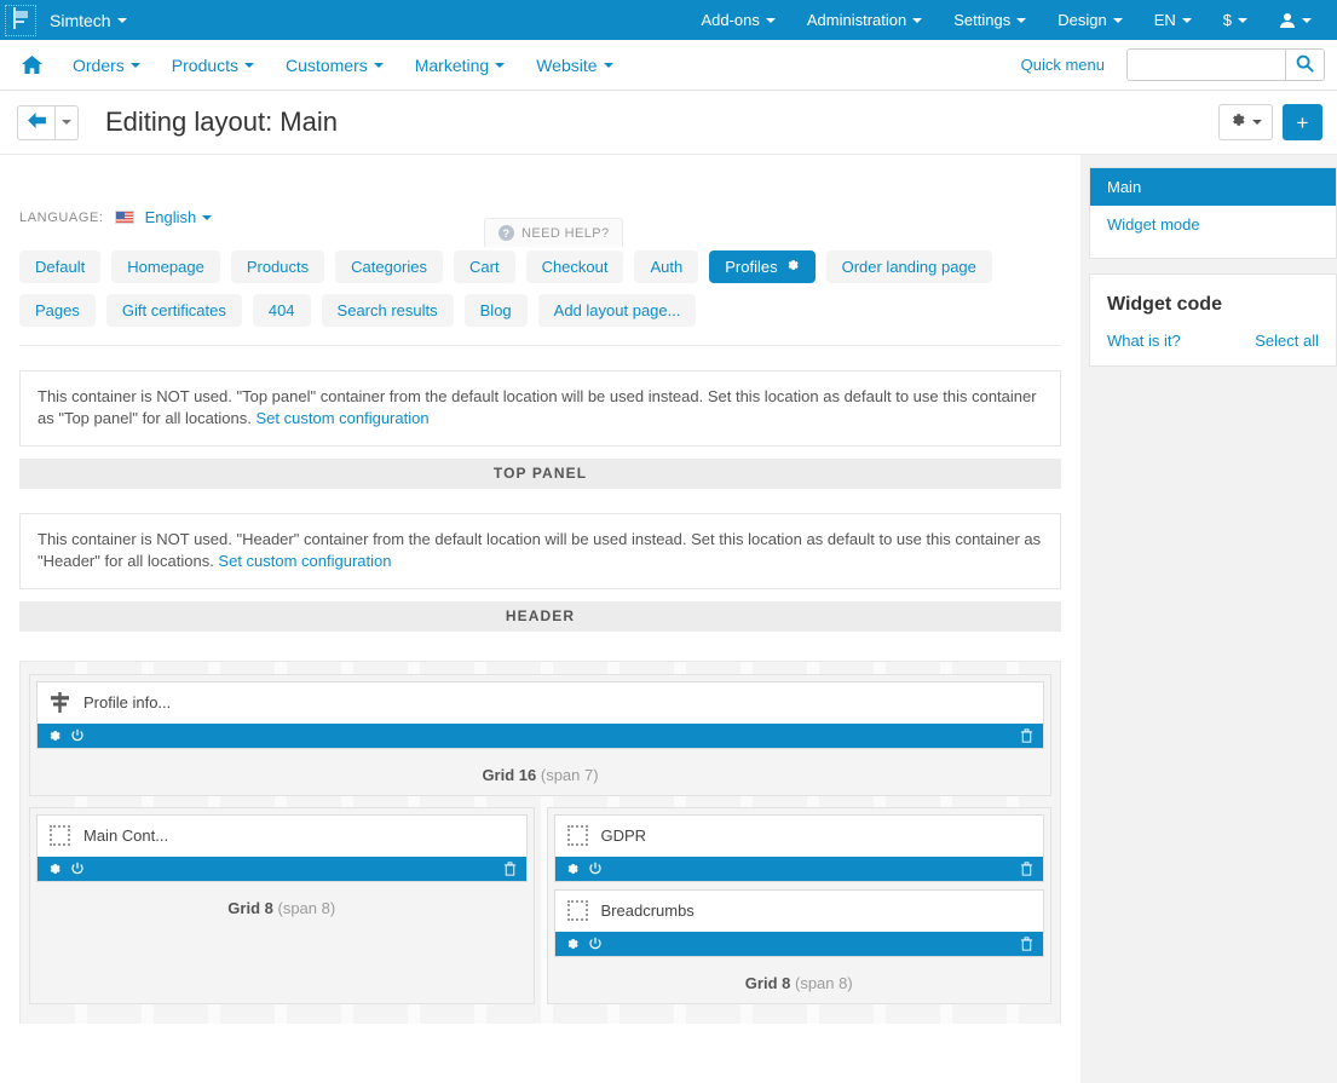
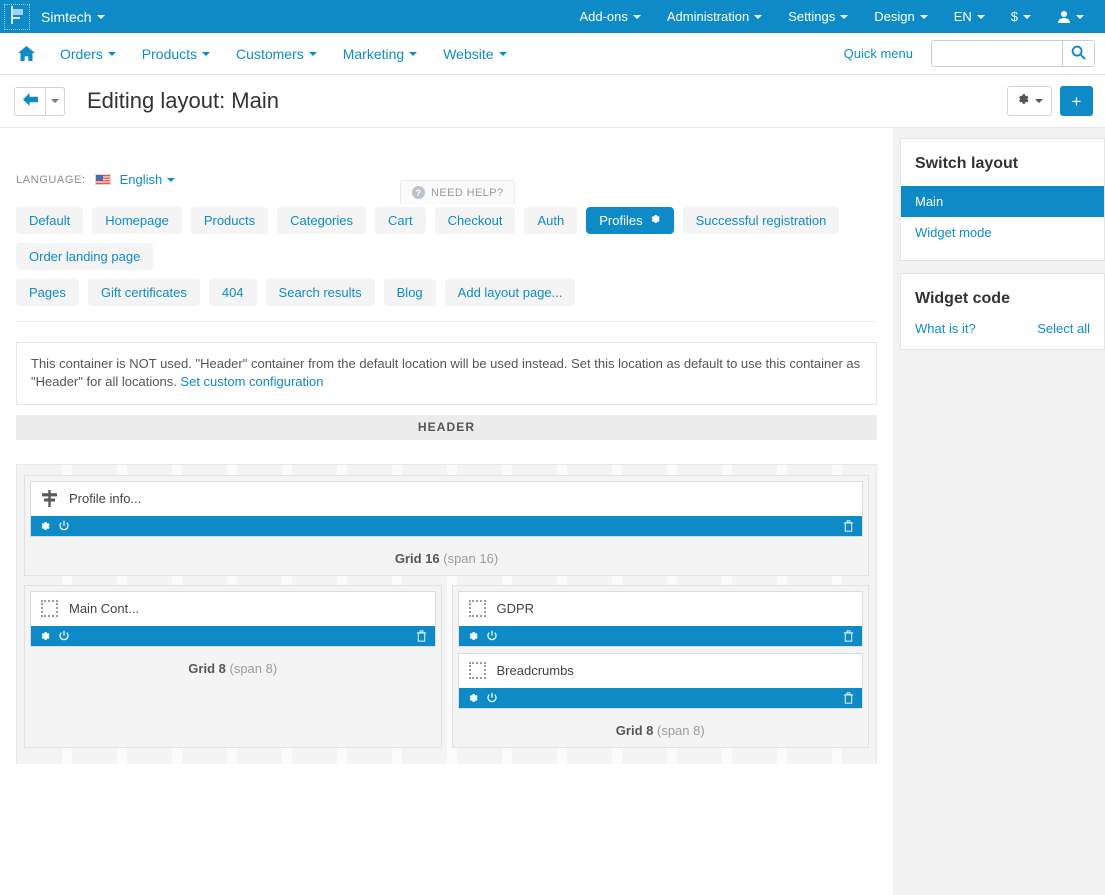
  Simtech
  Add-ons
  Administration
  Settings
  Design
  EN
  $
  Orders
  Products
  Customers
  Marketing
  Website
  Quick menu
  Editing layout: Main
  +
  ?
  NEED HELP?
  LANGUAGE:
  English
  Default
  Homepage
  Products
  Categories
  Cart
  Checkout
  Auth
  Profiles
+ Successful registration
  Order landing page
  Pages
  Gift certificates
  404
  Search results
  Blog
  Add layout page...
- This container is NOT used. "Top panel" container from the default location will be used instead. Set this location as default to use this container as "Top panel" for all locations. Set custom configuration
- TOP PANEL
  This container is NOT used. "Header" container from the default location will be used instead. Set this location as default to use this container as "Header" for all locations. Set custom configuration
  HEADER
  Profile info...
- Grid 16 (span 7)
+ Grid 16 (span 16)
  Main Cont...
  Grid 8 (span 8)
  GDPR
  Breadcrumbs
  Grid 8 (span 8)
+ Switch layout
  Main
  Widget mode
  Widget code
  What is it?
  Select all
